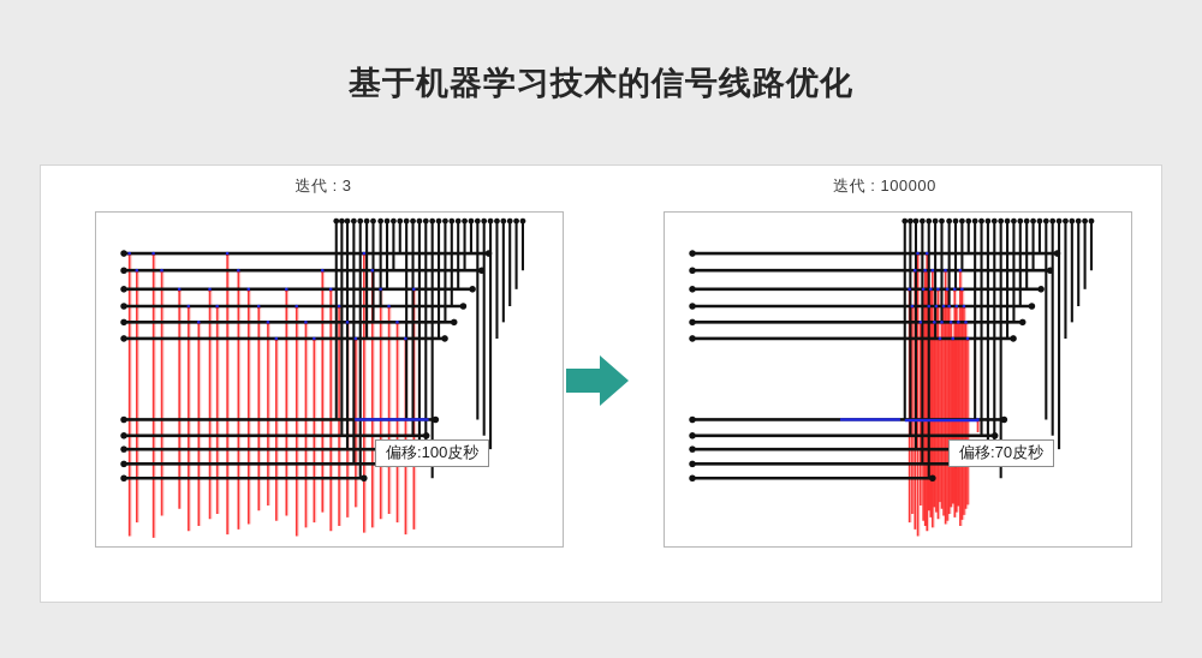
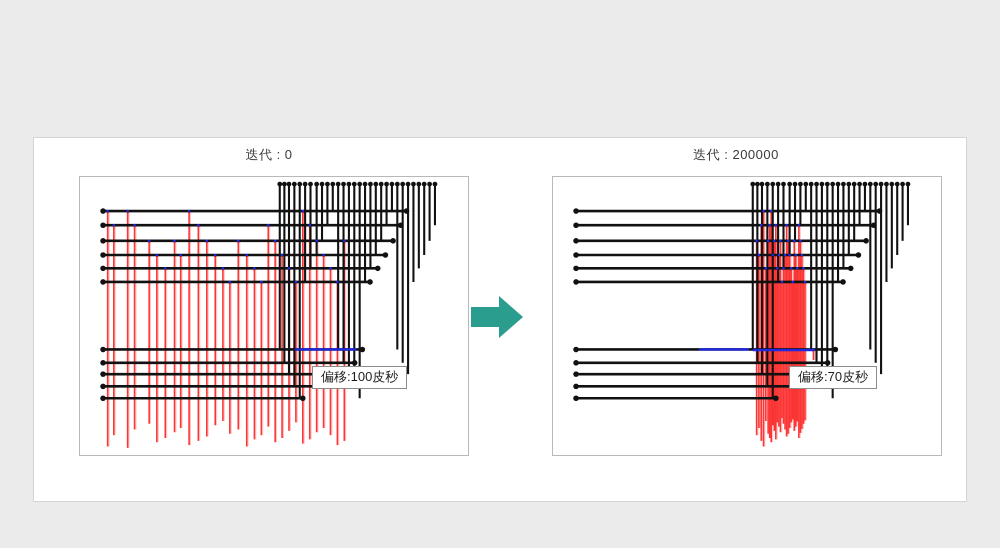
- 基于机器学习技术的信号线路优化
- 迭代 : 3
+ 迭代 : 0
  偏移:100皮秒
- 迭代 : 100000
+ 迭代 : 200000
  偏移:70皮秒
